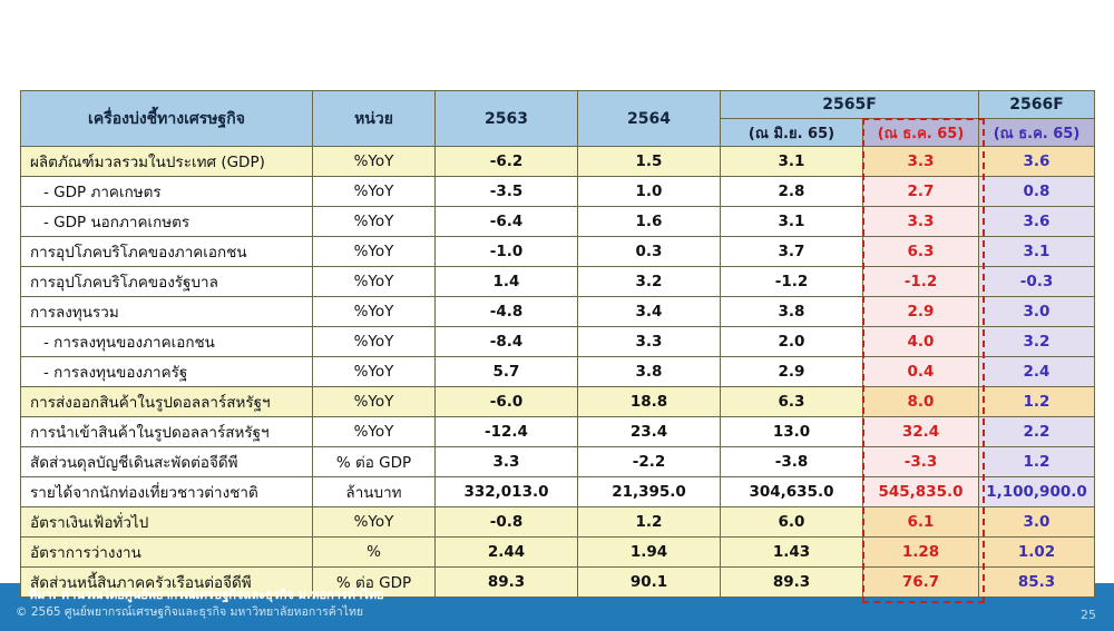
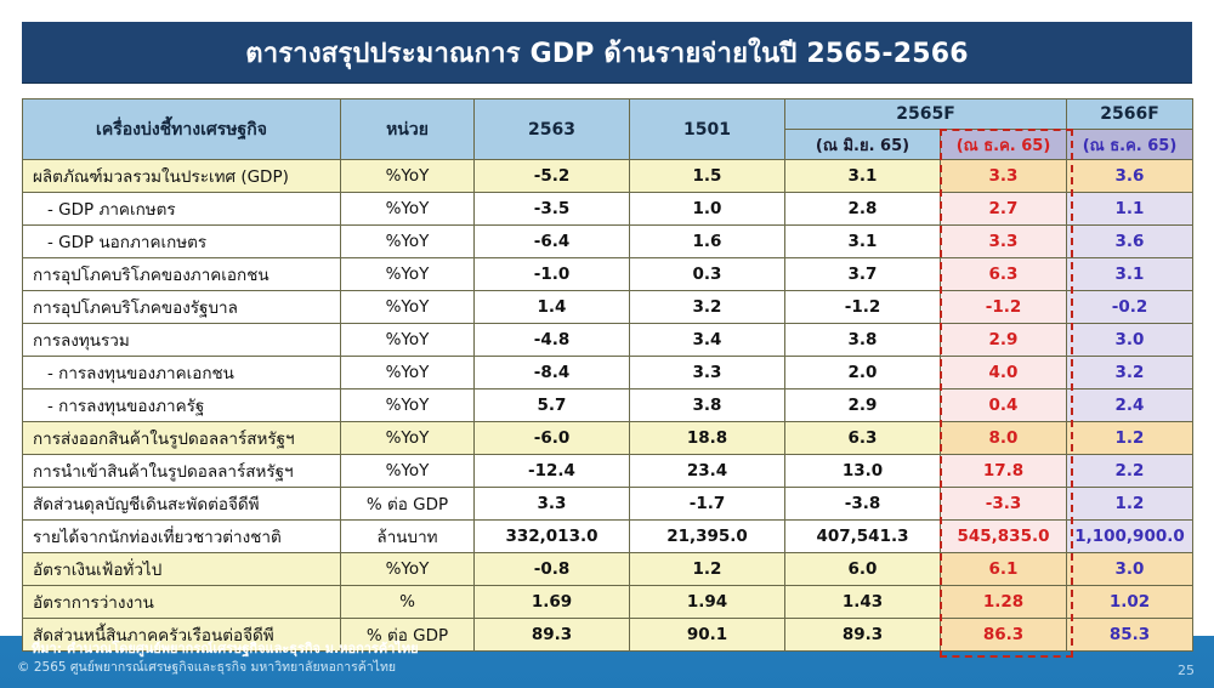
+ ตารางสรุปประมาณการ GDP ด้านรายจ่ายในปี 2565-2566
- เครื่องบ่งชี้ทางเศรษฐกิจ	หน่วย	2563	2564	2565F	2566F
+ เครื่องบ่งชี้ทางเศรษฐกิจ	หน่วย	2563	1501	2565F	2566F
  (ณ มิ.ย. 65)	(ณ ธ.ค. 65)	(ณ ธ.ค. 65)
- ผลิตภัณฑ์มวลรวมในประเทศ (GDP)	%YoY	-6.2	1.5	3.1	3.3	3.6
+ ผลิตภัณฑ์มวลรวมในประเทศ (GDP)	%YoY	-5.2	1.5	3.1	3.3	3.6
- - GDP ภาคเกษตร	%YoY	-3.5	1.0	2.8	2.7	0.8
+ - GDP ภาคเกษตร	%YoY	-3.5	1.0	2.8	2.7	1.1
  - GDP นอกภาคเกษตร	%YoY	-6.4	1.6	3.1	3.3	3.6
  การอุปโภคบริโภคของภาคเอกชน	%YoY	-1.0	0.3	3.7	6.3	3.1
- การอุปโภคบริโภคของรัฐบาล	%YoY	1.4	3.2	-1.2	-1.2	-0.3
+ การอุปโภคบริโภคของรัฐบาล	%YoY	1.4	3.2	-1.2	-1.2	-0.2
  การลงทุนรวม	%YoY	-4.8	3.4	3.8	2.9	3.0
  - การลงทุนของภาคเอกชน	%YoY	-8.4	3.3	2.0	4.0	3.2
  - การลงทุนของภาครัฐ	%YoY	5.7	3.8	2.9	0.4	2.4
  การส่งออกสินค้าในรูปดอลลาร์สหรัฐฯ	%YoY	-6.0	18.8	6.3	8.0	1.2
- การนำเข้าสินค้าในรูปดอลลาร์สหรัฐฯ	%YoY	-12.4	23.4	13.0	32.4	2.2
+ การนำเข้าสินค้าในรูปดอลลาร์สหรัฐฯ	%YoY	-12.4	23.4	13.0	17.8	2.2
- สัดส่วนดุลบัญชีเดินสะพัดต่อจีดีพี	% ต่อ GDP	3.3	-2.2	-3.8	-3.3	1.2
+ สัดส่วนดุลบัญชีเดินสะพัดต่อจีดีพี	% ต่อ GDP	3.3	-1.7	-3.8	-3.3	1.2
- รายได้จากนักท่องเที่ยวชาวต่างชาติ	ล้านบาท	332,013.0	21,395.0	304,635.0	545,835.0	1,100,900.0
+ รายได้จากนักท่องเที่ยวชาวต่างชาติ	ล้านบาท	332,013.0	21,395.0	407,541.3	545,835.0	1,100,900.0
  อัตราเงินเฟ้อทั่วไป	%YoY	-0.8	1.2	6.0	6.1	3.0
- อัตราการว่างงาน	%	2.44	1.94	1.43	1.28	1.02
+ อัตราการว่างงาน	%	1.69	1.94	1.43	1.28	1.02
- สัดส่วนหนี้สินภาคครัวเรือนต่อจีดีพี	% ต่อ GDP	89.3	90.1	89.3	76.7	85.3
+ สัดส่วนหนี้สินภาคครัวเรือนต่อจีดีพี	% ต่อ GDP	89.3	90.1	89.3	86.3	85.3
  ที่มา: คำนวณโดยศูนย์พยากรณ์เศรษฐกิจและธุรกิจ ม.หอการค้าไทย
  © 2565 ศูนย์พยากรณ์เศรษฐกิจและธุรกิจ มหาวิทยาลัยหอการค้าไทย
  25
